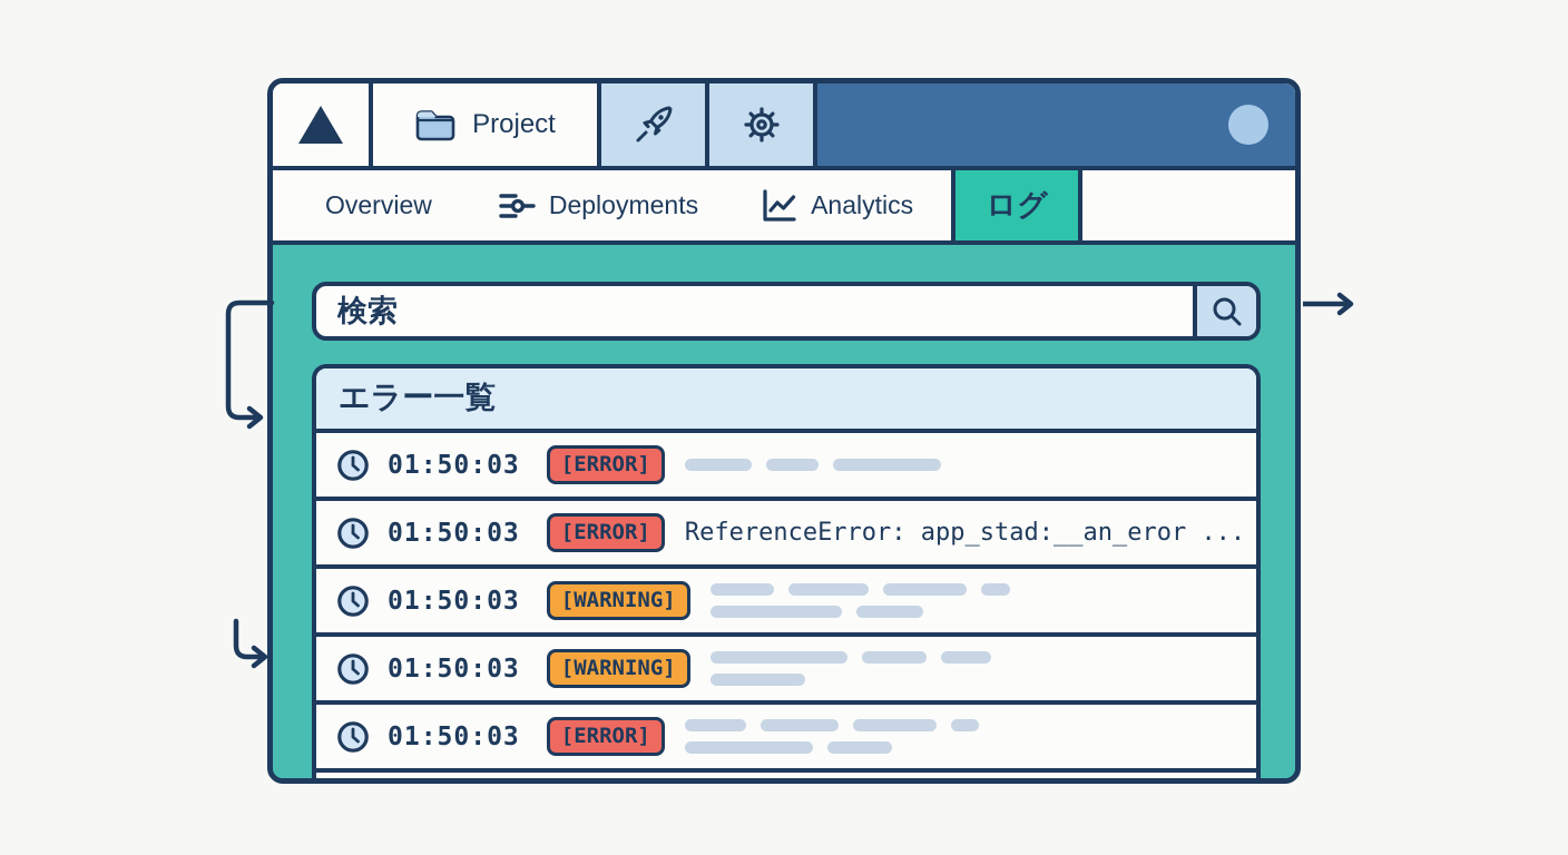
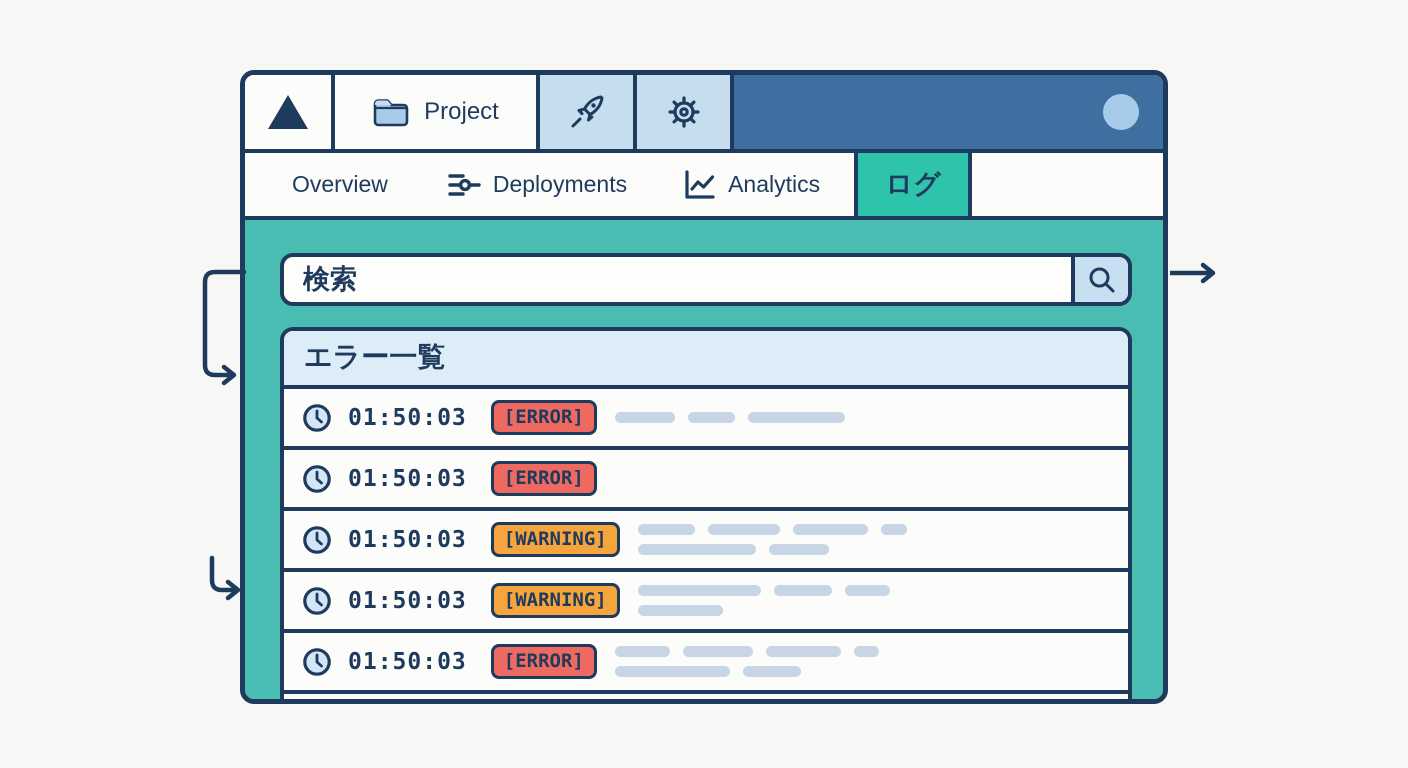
  Project
  Overview
  Deployments
  Analytics
  ログ
  検索
  エラー一覧
  01:50:03
  [ERROR]
  01:50:03
  [ERROR]
- ReferenceError: app_stad:__an_eror ...
  01:50:03
  [WARNING]
  01:50:03
  [WARNING]
  01:50:03
  [ERROR]
